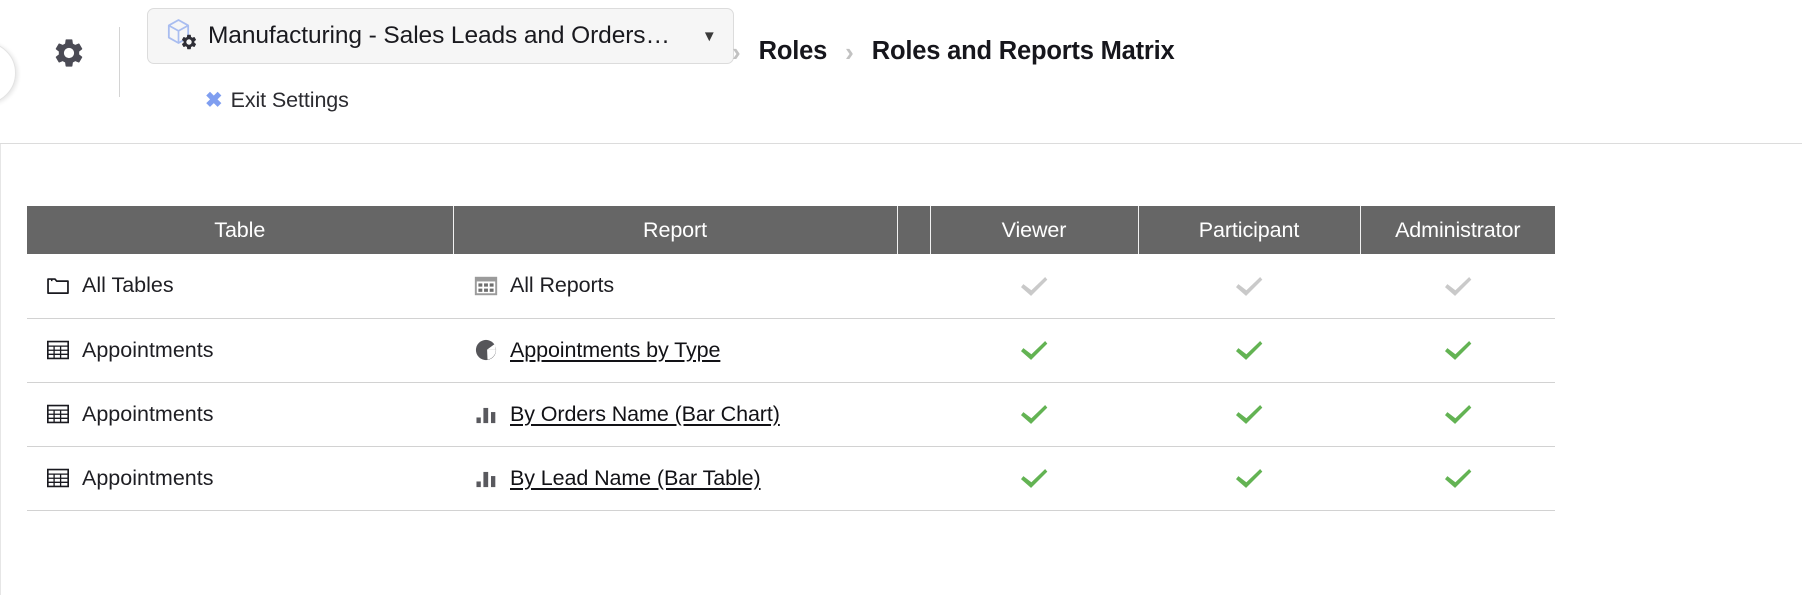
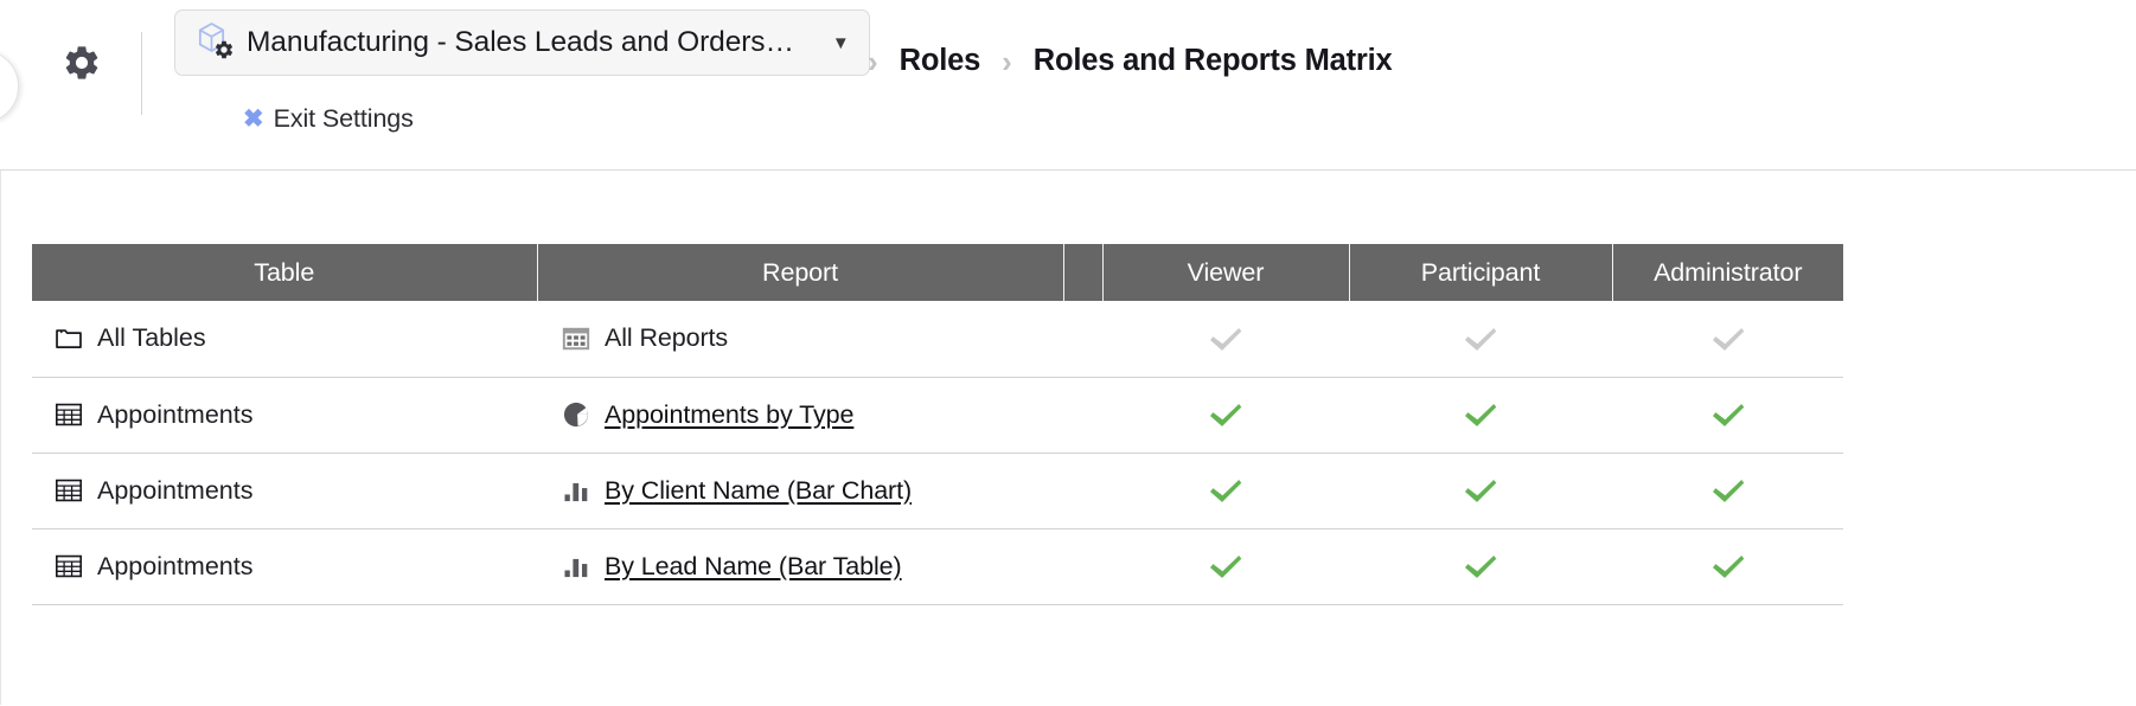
  Manufacturing - Sales Leads and Orders…
  ▼
  ✖
  Exit Settings
  ›
  Roles
  ›
  Roles and Reports Matrix
  Table	Report		Viewer	Participant	Administrator
  All Tables	All Reports
  Appointments	Appointments by Type
- Appointments	By Orders Name (Bar Chart)
+ Appointments	By Client Name (Bar Chart)
  Appointments	By Lead Name (Bar Table)
